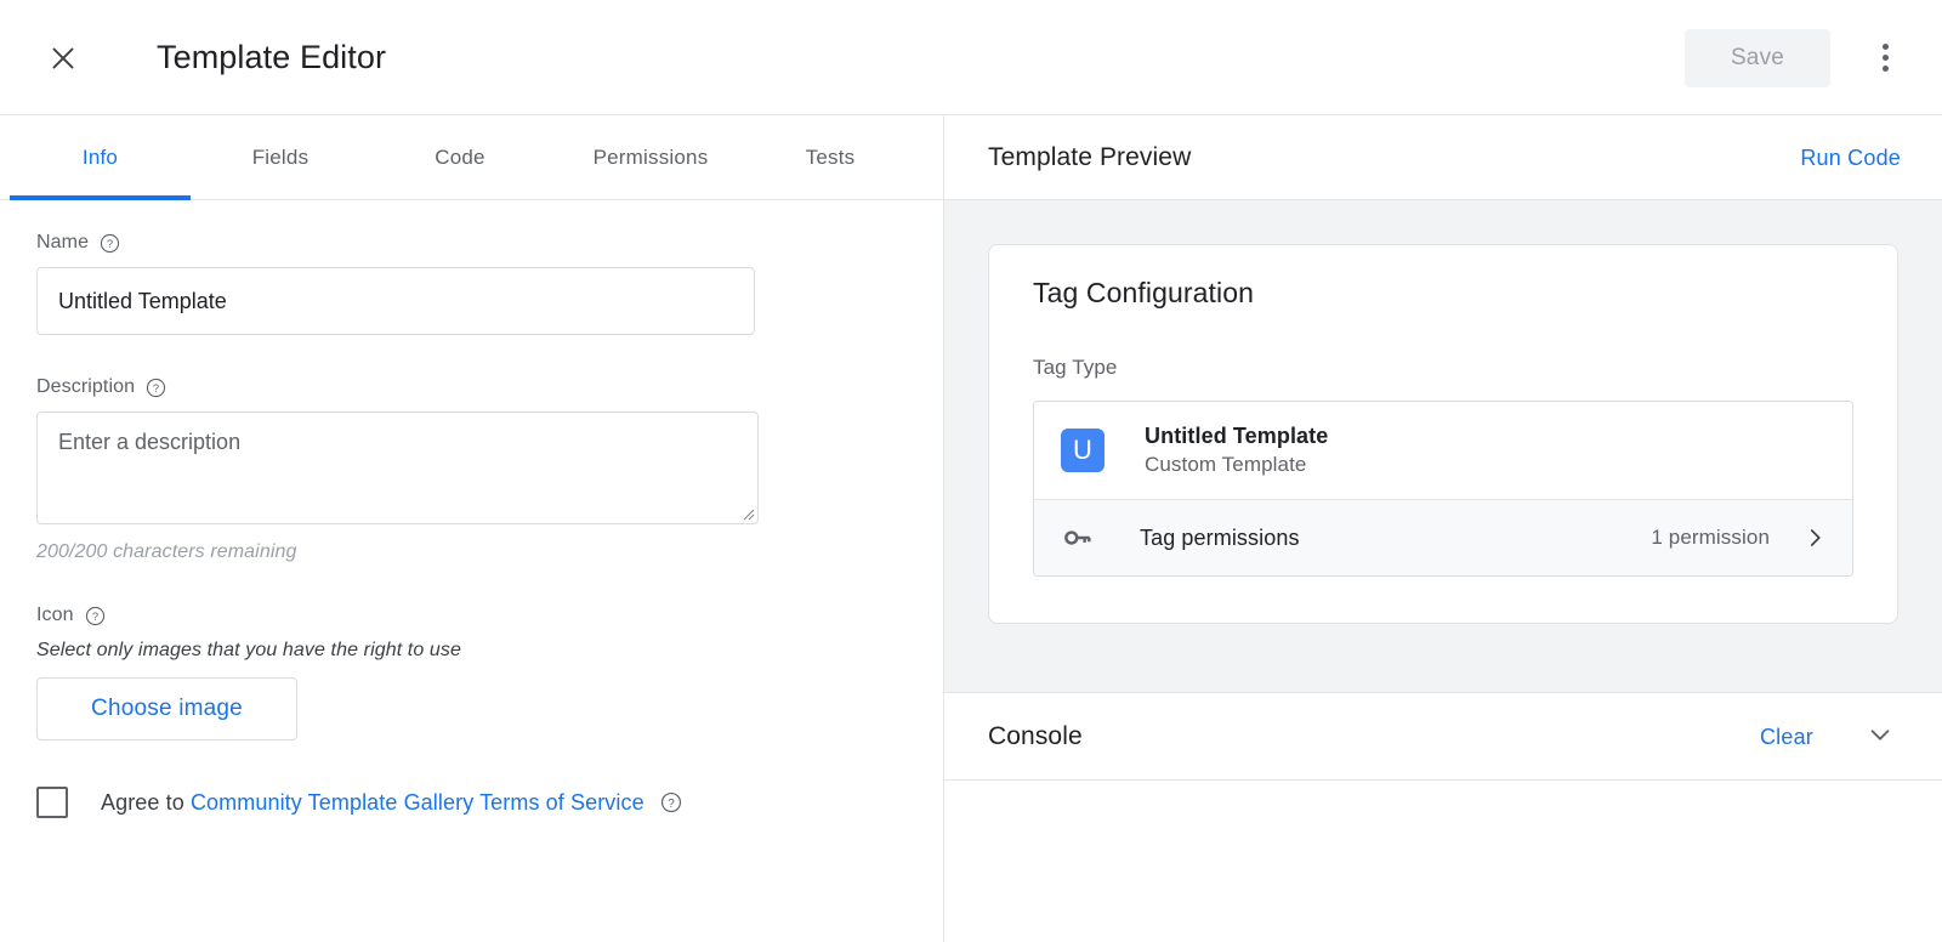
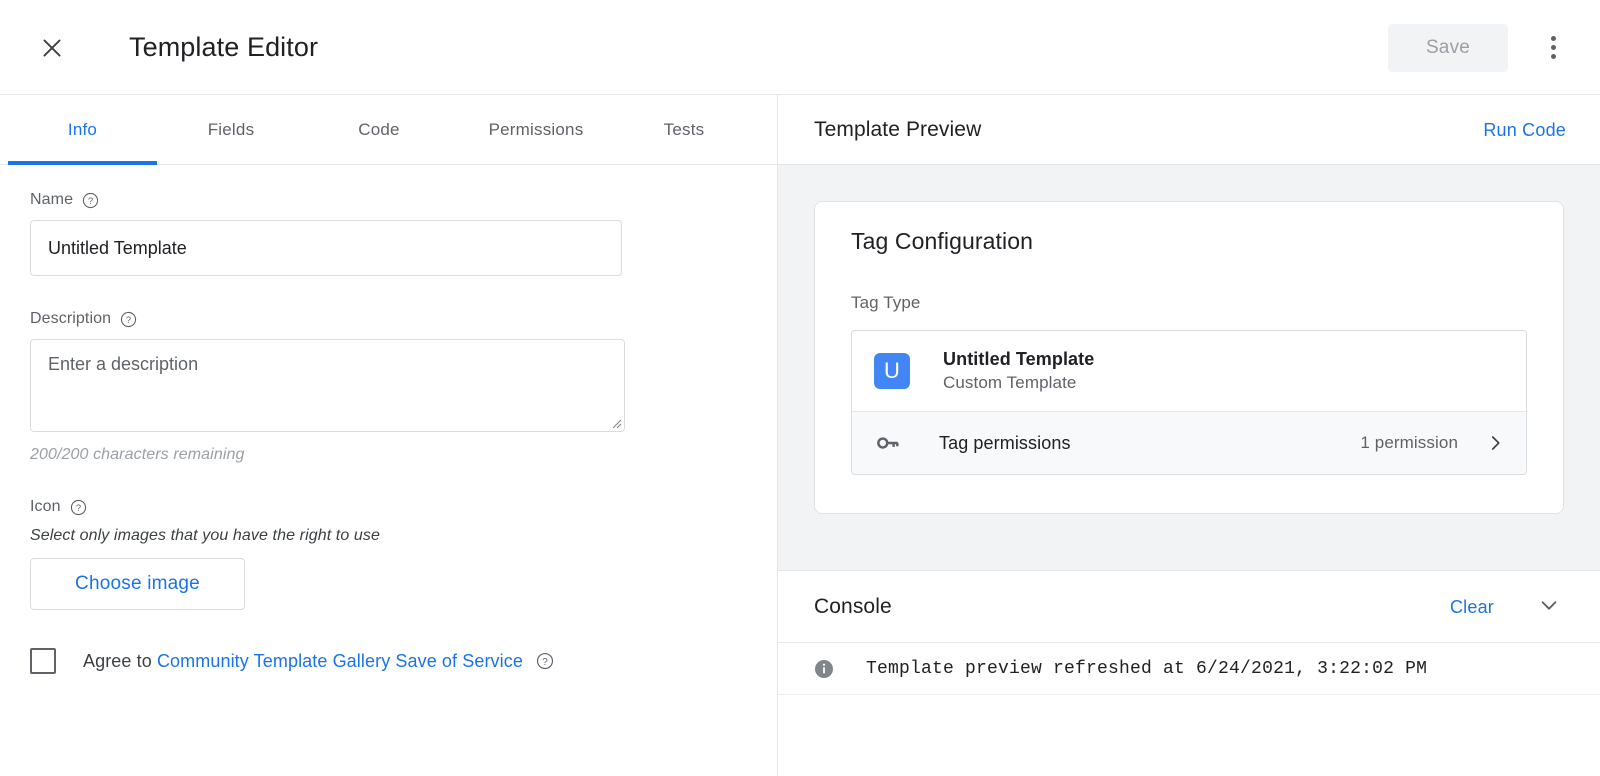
  Template Editor
  Save
  Info
  Fields
  Code
  Permissions
  Tests
  Name
  ?
  Untitled Template
  Description
  ?
  Enter a description
  200/200 characters remaining
  Icon
  ?
  Select only images that you have the right to use
  Choose image
- Agree to Community Template Gallery Terms of Service
+ Agree to Community Template Gallery Save of Service
  ?
  Template Preview
  Run Code
  Tag Configuration
  Tag Type
  U
  Untitled Template
  Custom Template
  Tag permissions
  1 permission
  Console
  Clear
+ Template preview refreshed at 6/24/2021, 3:22:02 PM
